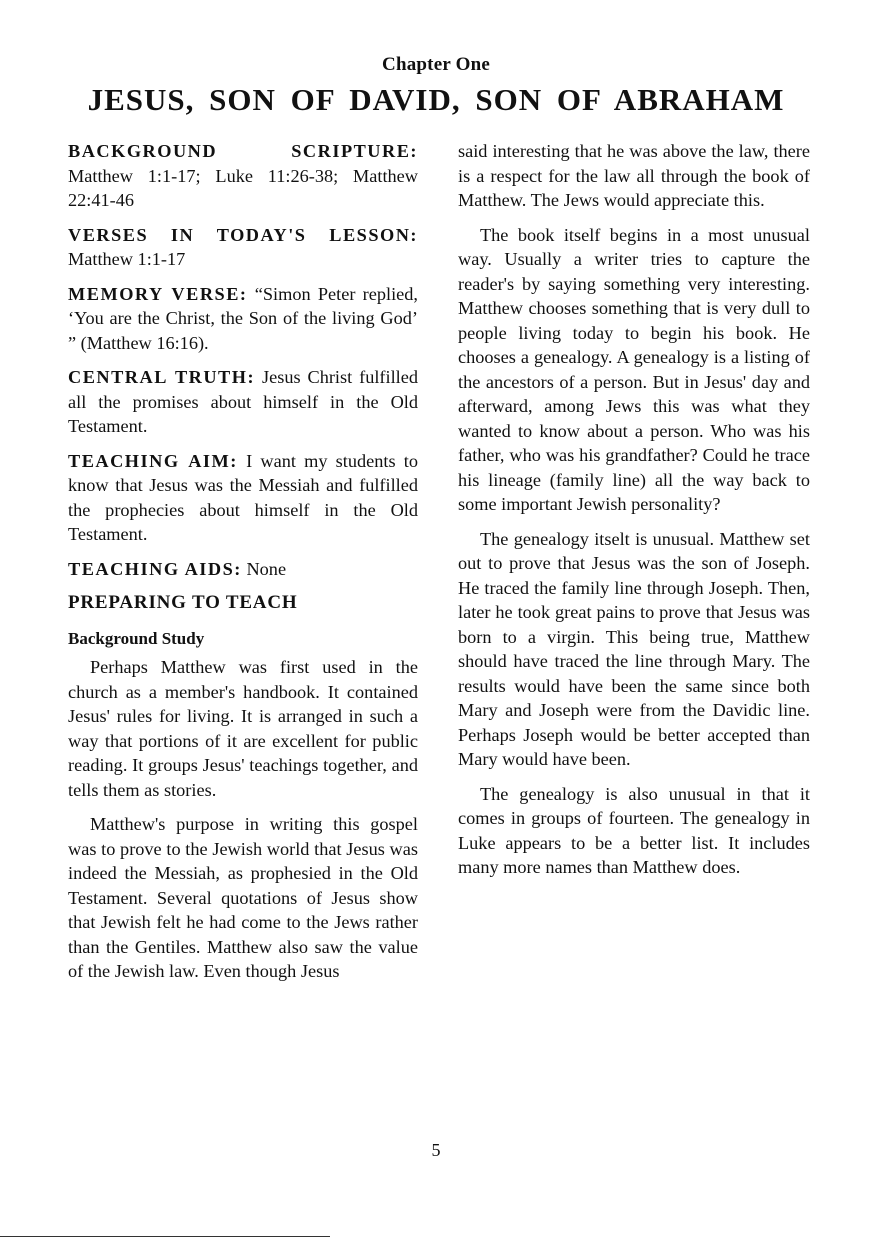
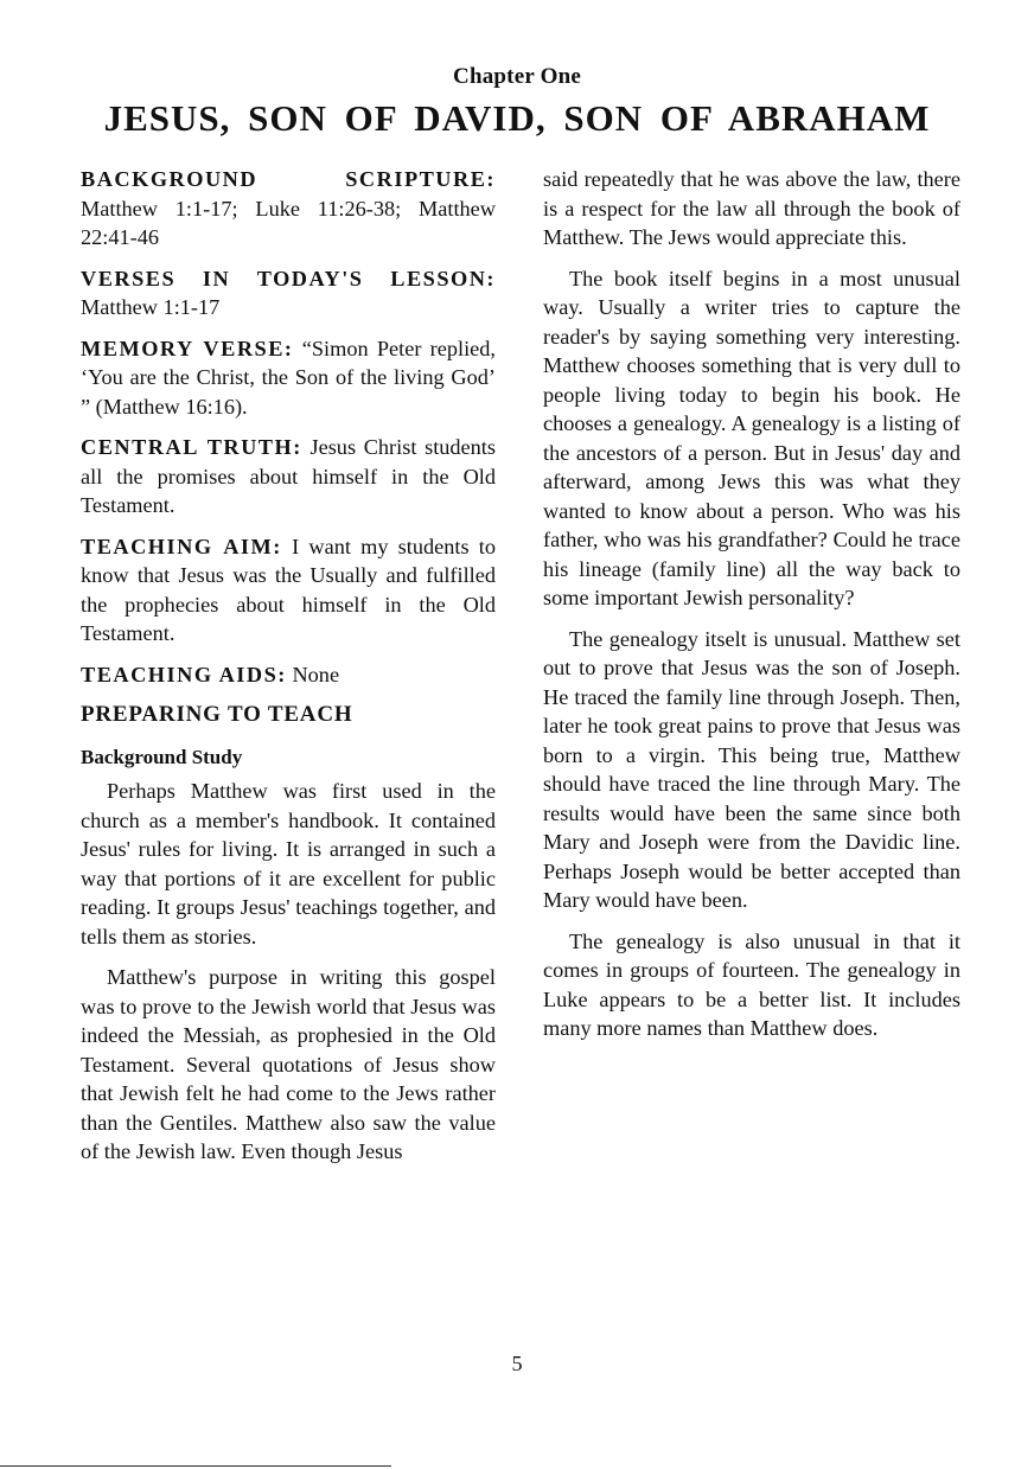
  Chapter One
  JESUS, SON OF DAVID, SON OF ABRAHAM
  BACKGROUND SCRIPTURE: Matthew 1:1-17; Luke 11:26-38; Matthew 22:41-46
  VERSES IN TODAY'S LESSON: Matthew 1:1-17
  MEMORY VERSE: “Simon Peter replied, ‘You are the Christ, the Son of the living God’ ” (Matthew 16:16).
- CENTRAL TRUTH: Jesus Christ fulfilled all the promises about himself in the Old Testament.
+ CENTRAL TRUTH: Jesus Christ students all the promises about himself in the Old Testament.
- TEACHING AIM: I want my students to know that Jesus was the Messiah and fulfilled the prophecies about himself in the Old Testament.
+ TEACHING AIM: I want my students to know that Jesus was the Usually and fulfilled the prophecies about himself in the Old Testament.
  TEACHING AIDS: None
  PREPARING TO TEACH
  Background Study
  Perhaps Matthew was first used in the church as a member's handbook. It contained Jesus' rules for living. It is arranged in such a way that portions of it are excellent for public reading. It groups Jesus' teachings together, and tells them as stories.
  Matthew's purpose in writing this gospel was to prove to the Jewish world that Jesus was indeed the Messiah, as prophesied in the Old Testament. Several quotations of Jesus show that Jewish felt he had come to the Jews rather than the Gentiles. Matthew also saw the value of the Jewish law. Even though Jesus
- said interesting that he was above the law, there is a respect for the law all through the book of Matthew. The Jews would appreciate this.
+ said repeatedly that he was above the law, there is a respect for the law all through the book of Matthew. The Jews would appreciate this.
  The book itself begins in a most unusual way. Usually a writer tries to capture the reader's by saying something very interesting. Matthew chooses something that is very dull to people living today to begin his book. He chooses a genealogy. A genealogy is a listing of the ancestors of a person. But in Jesus' day and afterward, among Jews this was what they wanted to know about a person. Who was his father, who was his grandfather? Could he trace his lineage (family line) all the way back to some important Jewish personality?
  The genealogy itselt is unusual. Matthew set out to prove that Jesus was the son of Joseph. He traced the family line through Joseph. Then, later he took great pains to prove that Jesus was born to a virgin. This being true, Matthew should have traced the line through Mary. The results would have been the same since both Mary and Joseph were from the Davidic line. Perhaps Joseph would be better accepted than Mary would have been.
  The genealogy is also unusual in that it comes in groups of fourteen. The genealogy in Luke appears to be a better list. It includes many more names than Matthew does.
  5
